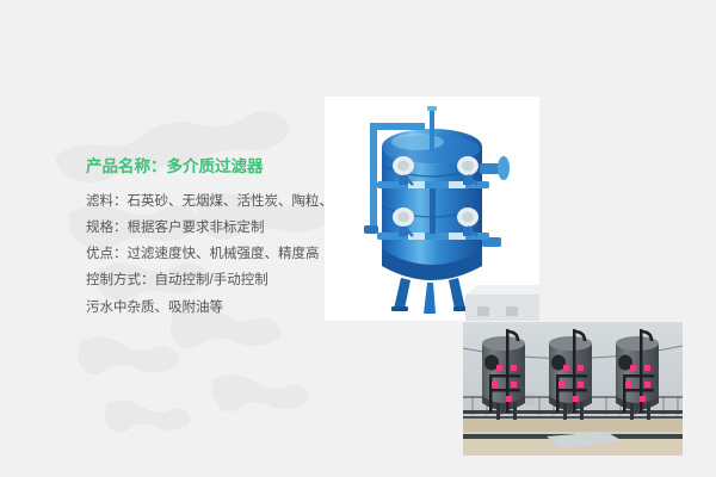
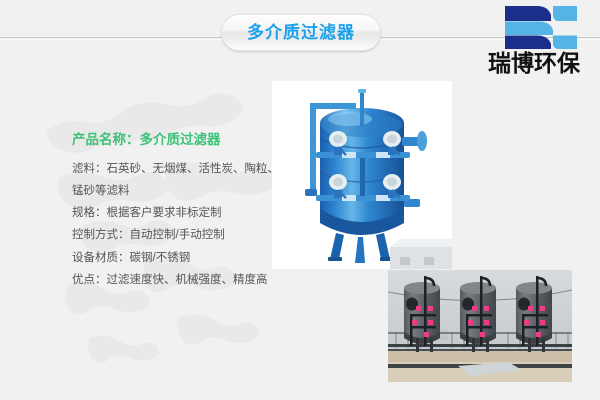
+ 多介质过滤器
+ 瑞博环保
  产品名称：多介质过滤器
  滤料：石英砂、无烟煤、活性炭、陶粒
+ 锰砂等滤料
  规格：根据客户要求非标定制
- 优点：过滤速度快、机械强度、精度高
+ 控制方式：自动控制/手动控制
+ 设备材质：碳钢/不锈钢
- 控制方式：自动控制/手动控制
+ 优点：过滤速度快、机械强度、精度高
- 污水中杂质、吸附油等
